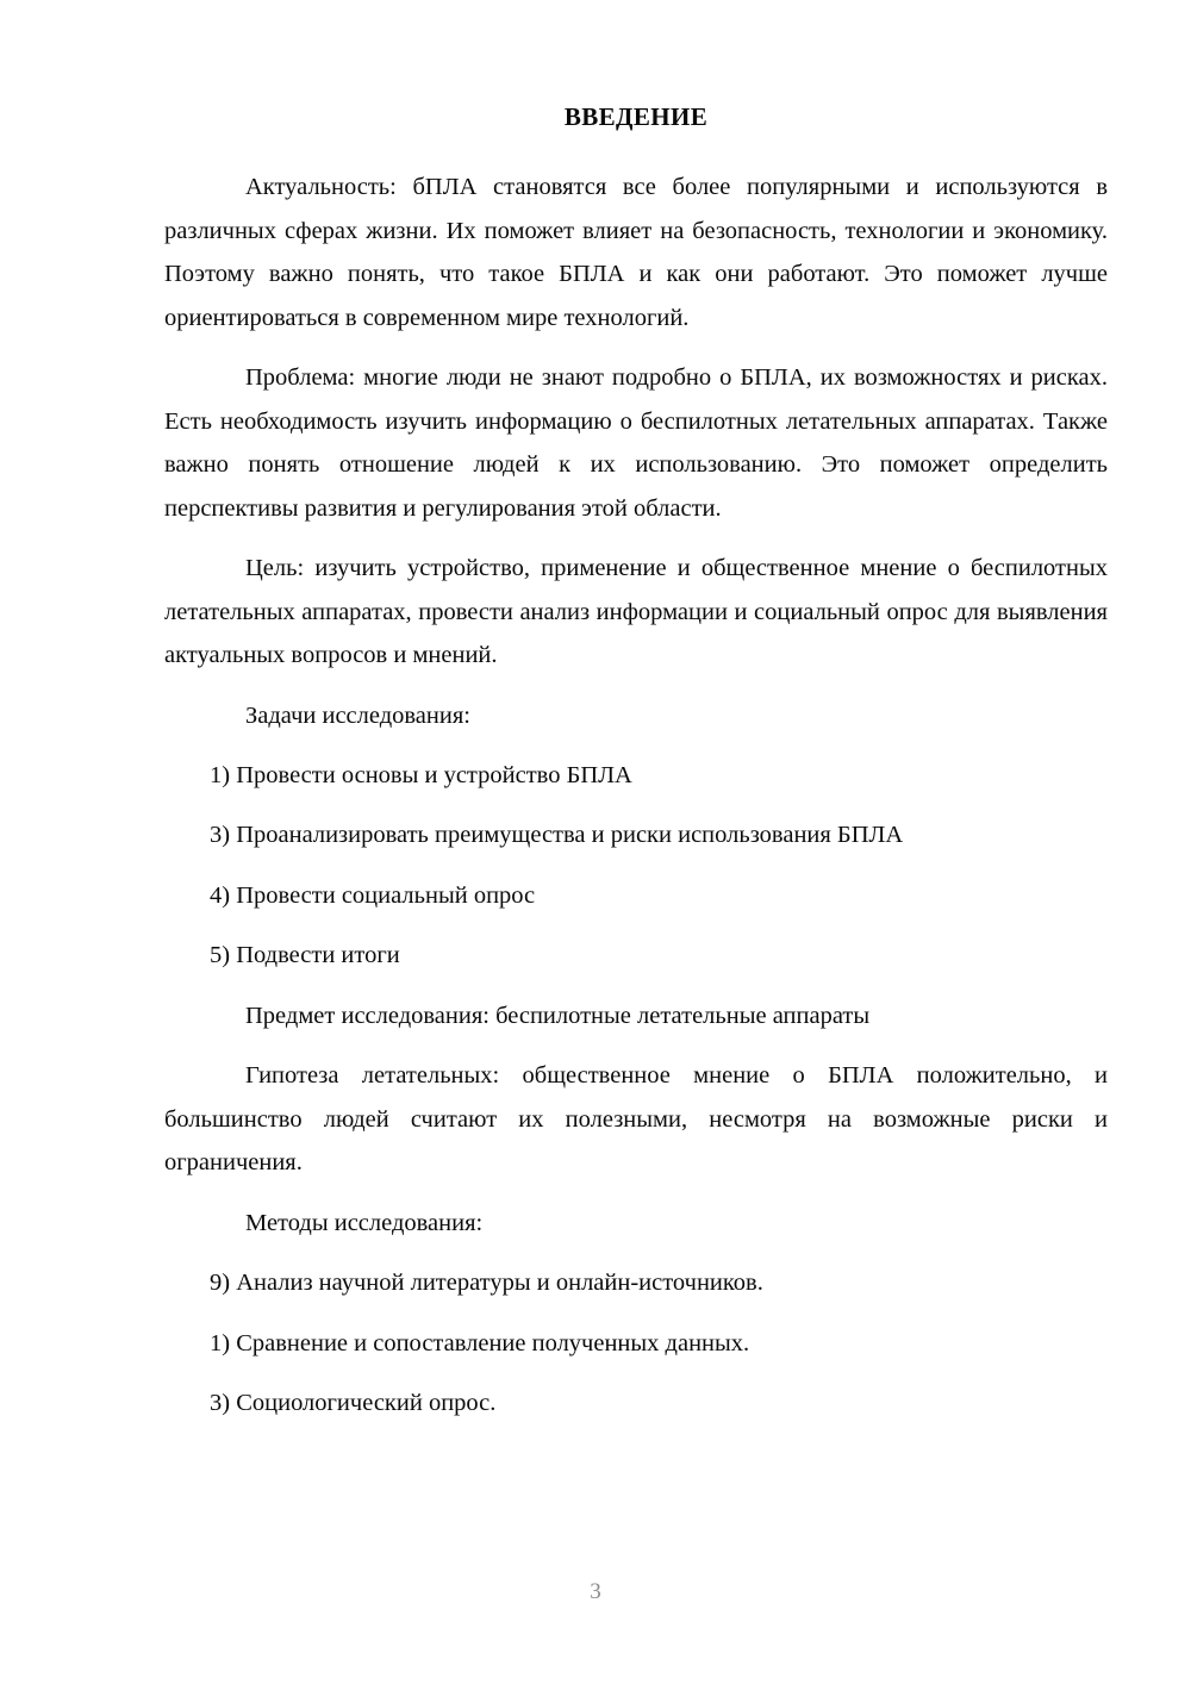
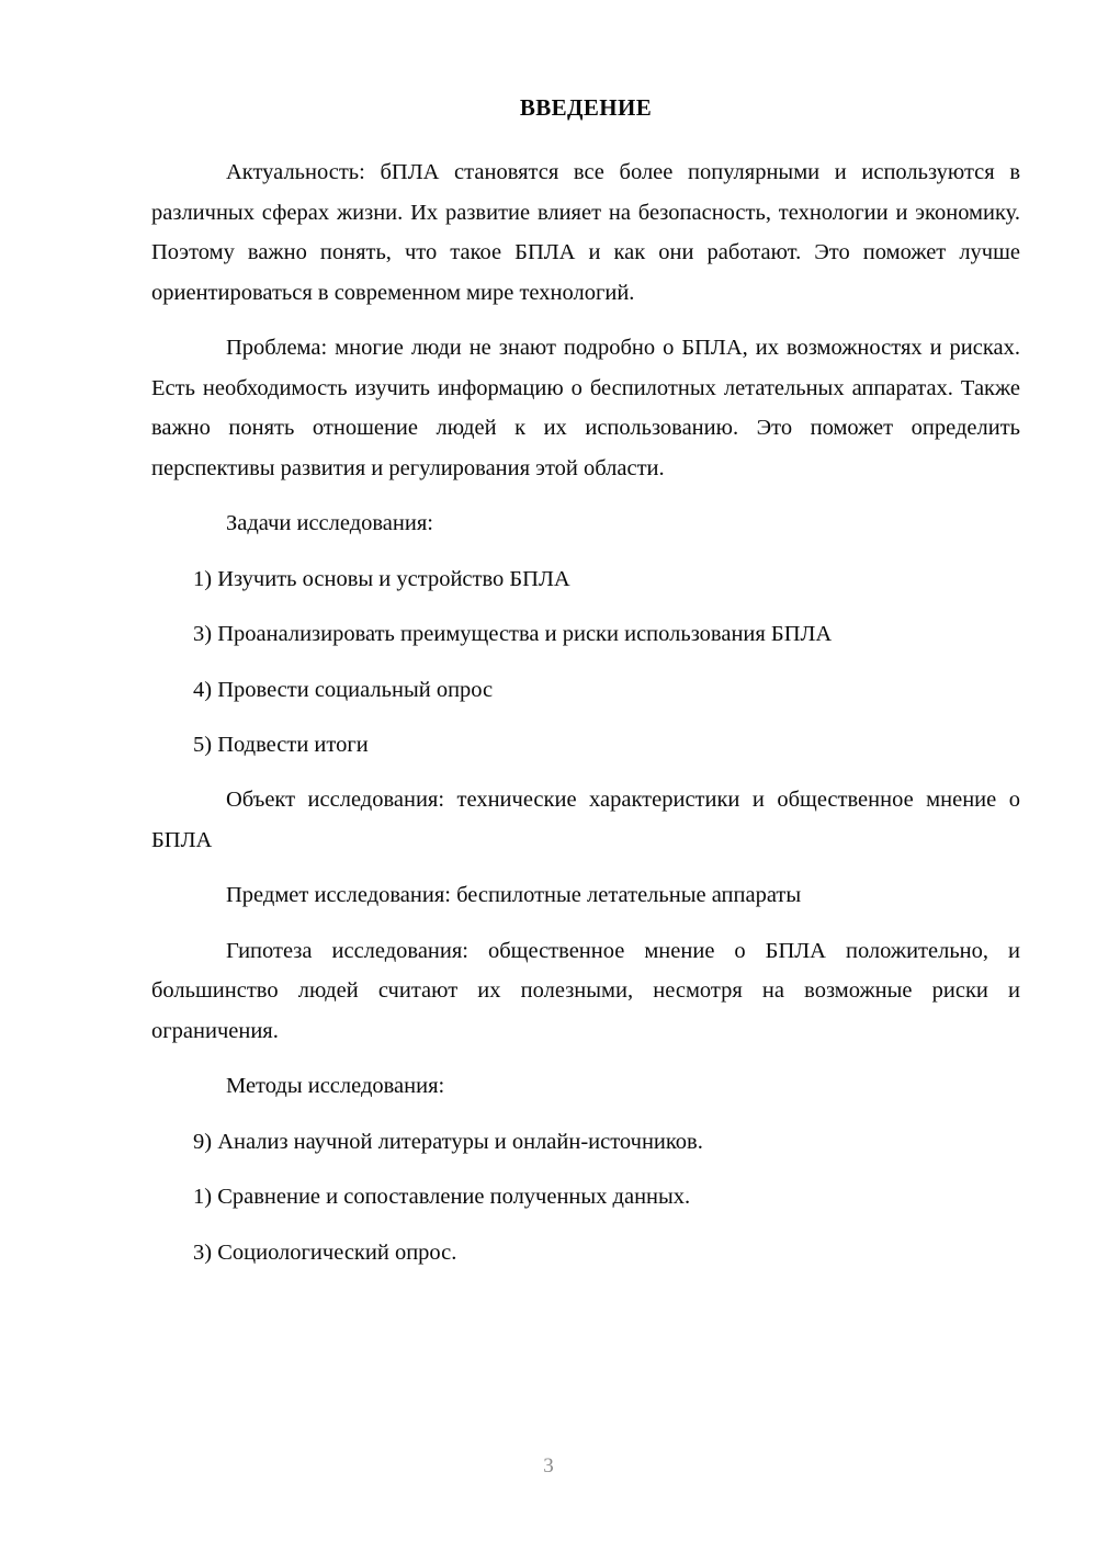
  ВВЕДЕНИЕ
- Актуальность: бПЛА становятся все более популярными и используются в различных сферах жизни. Их поможет влияет на безопасность, технологии и экономику. Поэтому важно понять, что такое БПЛА и как они работают. Это поможет лучше ориентироваться в современном мире технологий.
+ Актуальность: бПЛА становятся все более популярными и используются в различных сферах жизни. Их развитие влияет на безопасность, технологии и экономику. Поэтому важно понять, что такое БПЛА и как они работают. Это поможет лучше ориентироваться в современном мире технологий.
  Проблема: многие люди не знают подробно о БПЛА, их возможностях и рисках. Есть необходимость изучить информацию о беспилотных летательных аппаратах. Также важно понять отношение людей к их использованию. Это поможет определить перспективы развития и регулирования этой области.
- Цель: изучить устройство, применение и общественное мнение о беспилотных летательных аппаратах, провести анализ информации и социальный опрос для выявления актуальных вопросов и мнений.
  Задачи исследования:
- 1) Провести основы и устройство БПЛА
+ 1) Изучить основы и устройство БПЛА
  3) Проанализировать преимущества и риски использования БПЛА
  4) Провести социальный опрос
  5) Подвести итоги
+ Объект исследования: технические характеристики и общественное мнение о БПЛА
  Предмет исследования: беспилотные летательные аппараты
- Гипотеза летательных: общественное мнение о БПЛА положительно, и большинство людей считают их полезными, несмотря на возможные риски и ограничения.
+ Гипотеза исследования: общественное мнение о БПЛА положительно, и большинство людей считают их полезными, несмотря на возможные риски и ограничения.
  Методы исследования:
  9) Анализ научной литературы и онлайн-источников.
  1) Сравнение и сопоставление полученных данных.
  3) Социологический опрос.
  3
